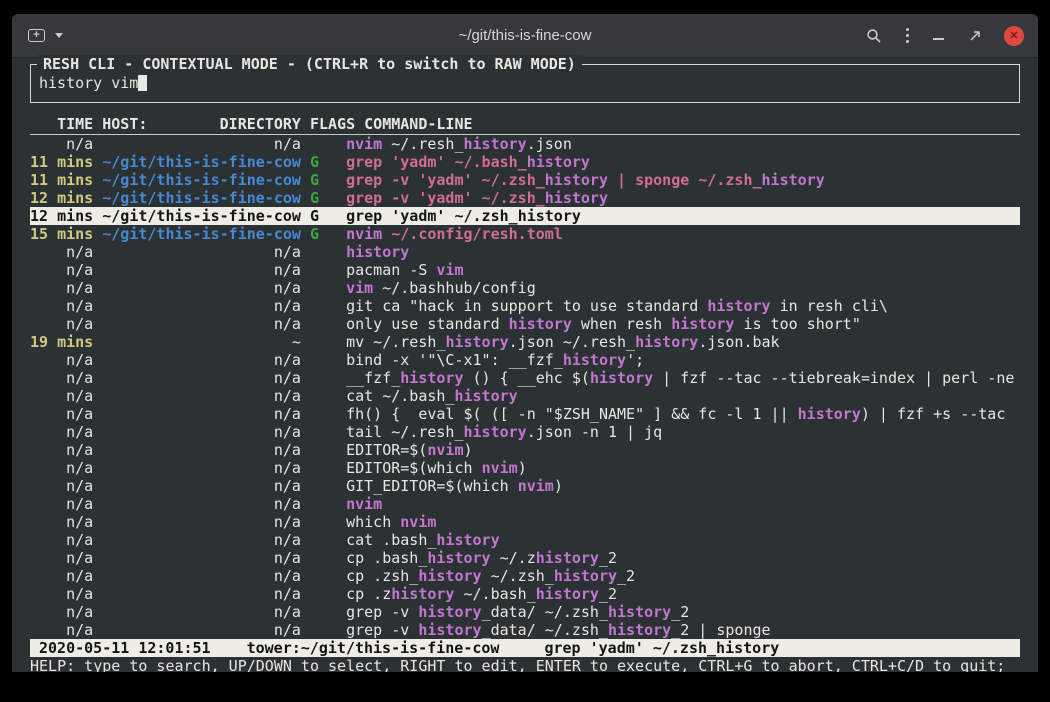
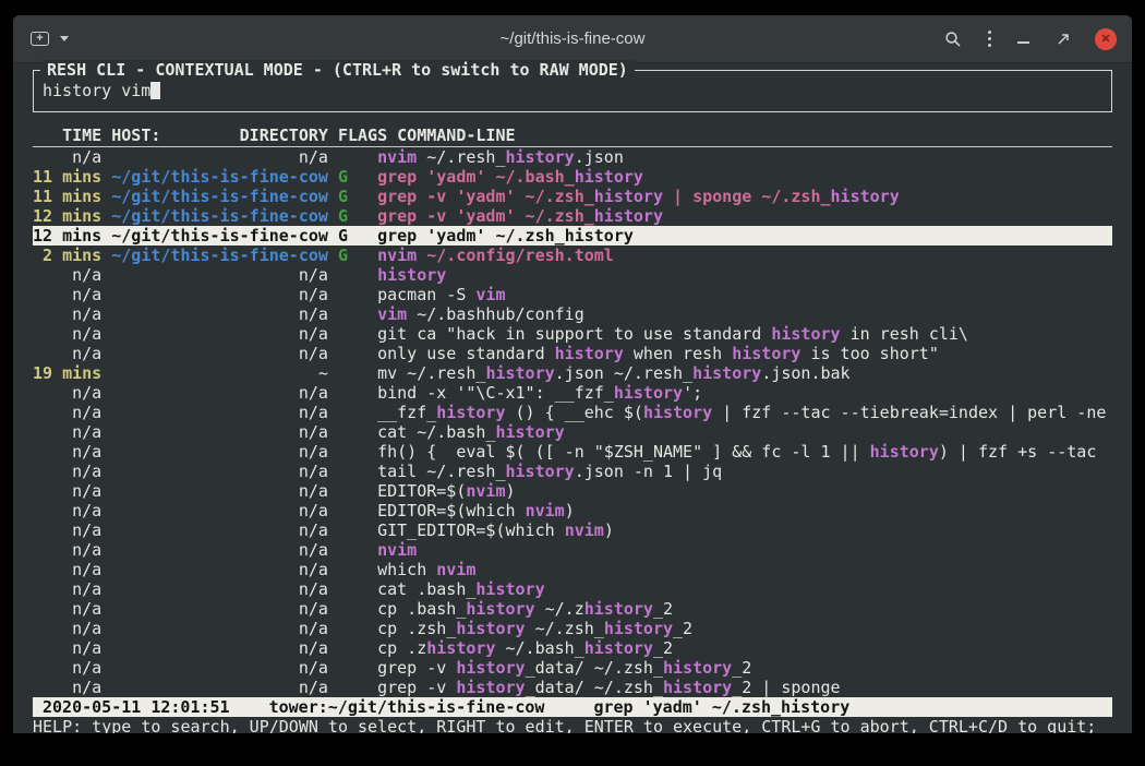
  ~/git/this-is-fine-cow
  +
  ✕
  RESH CLI - CONTEXTUAL MODE - (CTRL+R to switch to RAW MODE)
  history vim
  TIME HOST: DIRECTORY FLAGS COMMAND-LINE
  n/a n/a nvim ~/.resh_history.json
  11 mins ~/git/this-is-fine-cow G grep 'yadm' ~/.bash_history
  11 mins ~/git/this-is-fine-cow G grep -v 'yadm' ~/.zsh_history | sponge ~/.zsh_history
  12 mins ~/git/this-is-fine-cow G grep -v 'yadm' ~/.zsh_history
  12 mins ~/git/this-is-fine-cow G grep 'yadm' ~/.zsh_history
- 15 mins ~/git/this-is-fine-cow G nvim ~/.config/resh.toml
+ 2 mins ~/git/this-is-fine-cow G nvim ~/.config/resh.toml
  n/a n/a history
  n/a n/a pacman -S vim
  n/a n/a vim ~/.bashhub/config
  n/a n/a git ca "hack in support to use standard history in resh cli\
  n/a n/a only use standard history when resh history is too short"
  19 mins ~ mv ~/.resh_history.json ~/.resh_history.json.bak
  n/a n/a bind -x '"\C-x1": __fzf_history';
  n/a n/a __fzf_history () { __ehc $(history | fzf --tac --tiebreak=index | perl -ne
  n/a n/a cat ~/.bash_history
  n/a n/a fh() { eval $( ([ -n "$ZSH_NAME" ] && fc -l 1 || history) | fzf +s --tac
  n/a n/a tail ~/.resh_history.json -n 1 | jq
  n/a n/a EDITOR=$(nvim)
  n/a n/a EDITOR=$(which nvim)
  n/a n/a GIT_EDITOR=$(which nvim)
  n/a n/a nvim
  n/a n/a which nvim
  n/a n/a cat .bash_history
  n/a n/a cp .bash_history ~/.zhistory_2
  n/a n/a cp .zsh_history ~/.zsh_history_2
  n/a n/a cp .zhistory ~/.bash_history_2
  n/a n/a grep -v history_data/ ~/.zsh_history_2
  n/a n/a grep -v history_data/ ~/.zsh_history_2 | sponge
  2020-05-11 12:01:51 tower:~/git/this-is-fine-cow grep 'yadm' ~/.zsh_history
  HELP: type to search, UP/DOWN to select, RIGHT to edit, ENTER to execute, CTRL+G to abort, CTRL+C/D to quit;
